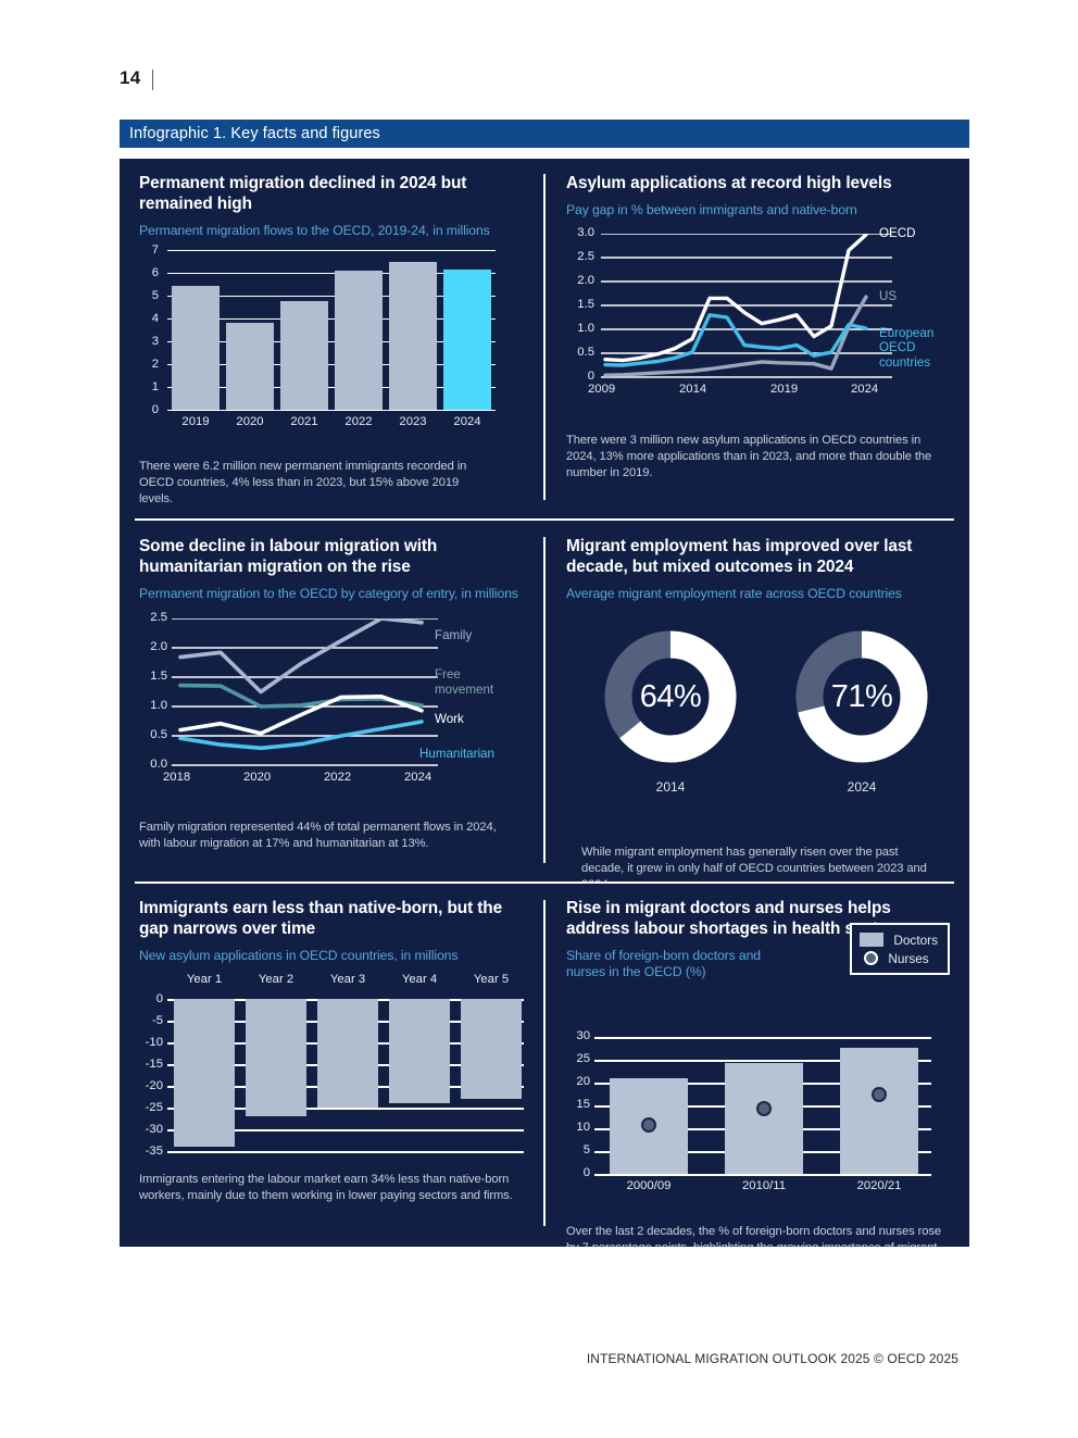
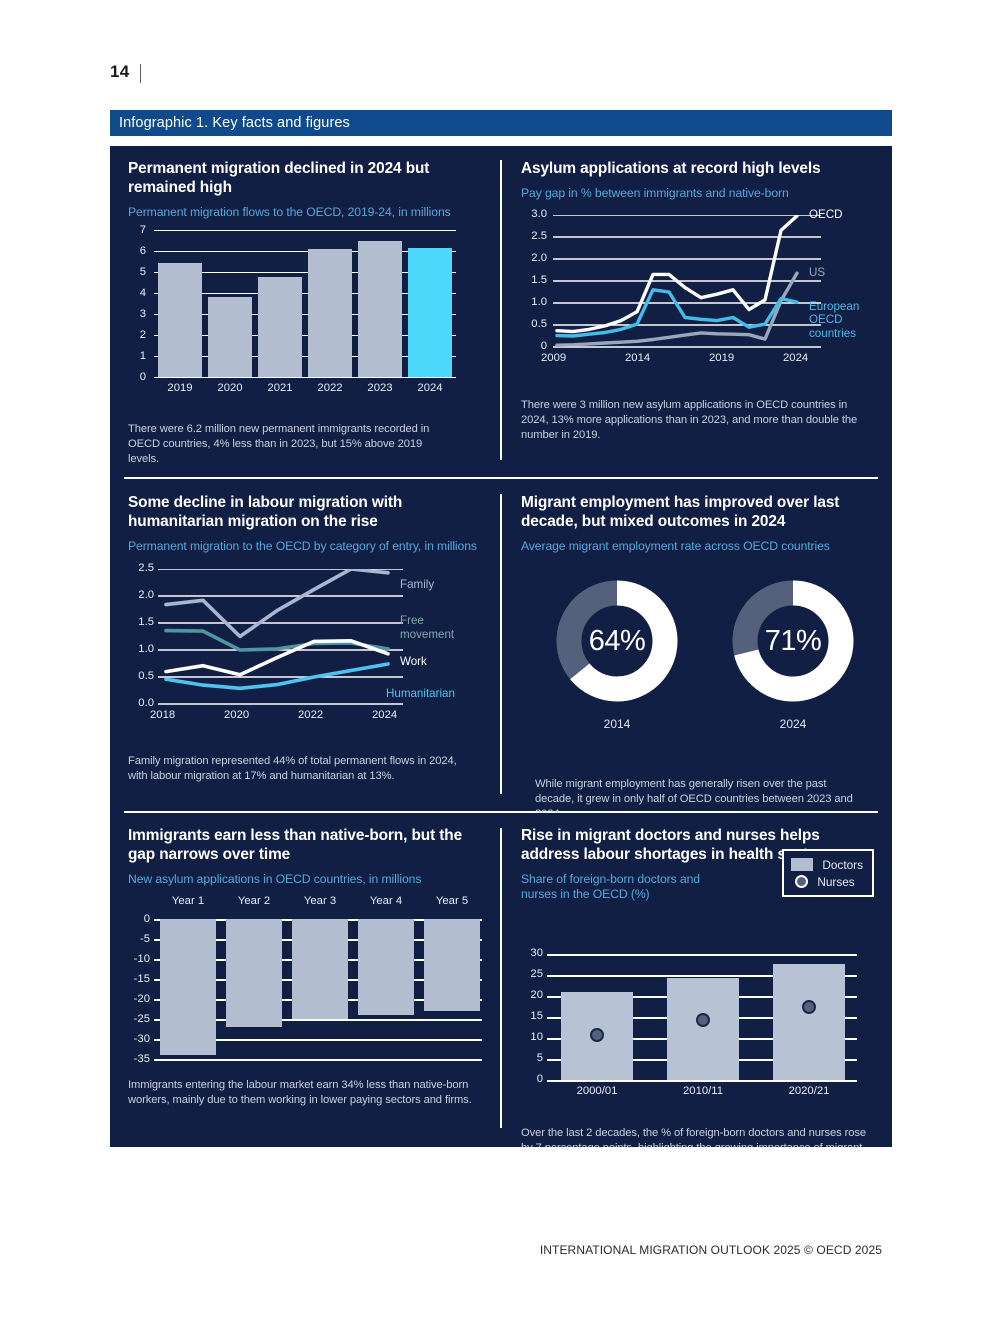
  14
  Infographic 1. Key facts and figures
  Permanent migration declined in 2024 but remained high
  Permanent migration flows to the OECD, 2019-24, in millions
  7
  6
  5
  4
  3
  2
  1
  0
  2019
  2020
  2021
  2022
  2023
  2024
  There were 6.2 million new permanent immigrants recorded in OECD countries, 4% less than in 2023, but 15% above 2019 levels.
  Asylum applications at record high levels
  Pay gap in % between immigrants and native-born
  3.0
  2.5
  2.0
  1.5
  1.0
  0.5
  0
  OECD
  US
  European
  OECD
  countries
  2009
  2014
  2019
  2024
  There were 3 million new asylum applications in OECD countries in 2024, 13% more applications than in 2023, and more than double the number in 2019.
  Some decline in labour migration with humanitarian migration on the rise
  Permanent migration to the OECD by category of entry, in millions
  2.5
  2.0
  1.5
  1.0
  0.5
  0.0
  Family
  Free
  movement
  Work
  Humanitarian
  2018
  2020
  2022
  2024
  Family migration represented 44% of total permanent flows in 2024, with labour migration at 17% and humanitarian at 13%.
  Migrant employment has improved over last decade, but mixed outcomes in 2024
  Average migrant employment rate across OECD countries
  64%
  2014
  71%
  2024
  While migrant employment has generally risen over the past decade, it grew in only half of OECD countries between 2023 and
  Immigrants earn less than native-born, but the gap narrows over time
  New asylum applications in OECD countries, in millions
  Year 1
  Year 2
  Year 3
  Year 4
  Year 5
  0
  -5
  -10
  -15
  -20
  -25
  -30
  -35
  Immigrants entering the labour market earn 34% less than native-born workers, mainly due to them working in lower paying sectors and firms.
  Rise in migrant doctors and nurses helps address labour shortages in health
  Share of foreign-born doctors and nurses in the OECD (%)
  Doctors
  Nurses
  30
  25
  20
  15
  10
  5
  0
- 2000/09
+ 2000/01
  2010/11
  2020/21
  INTERNATIONAL MIGRATION OUTLOOK 2025 © OECD 2025
